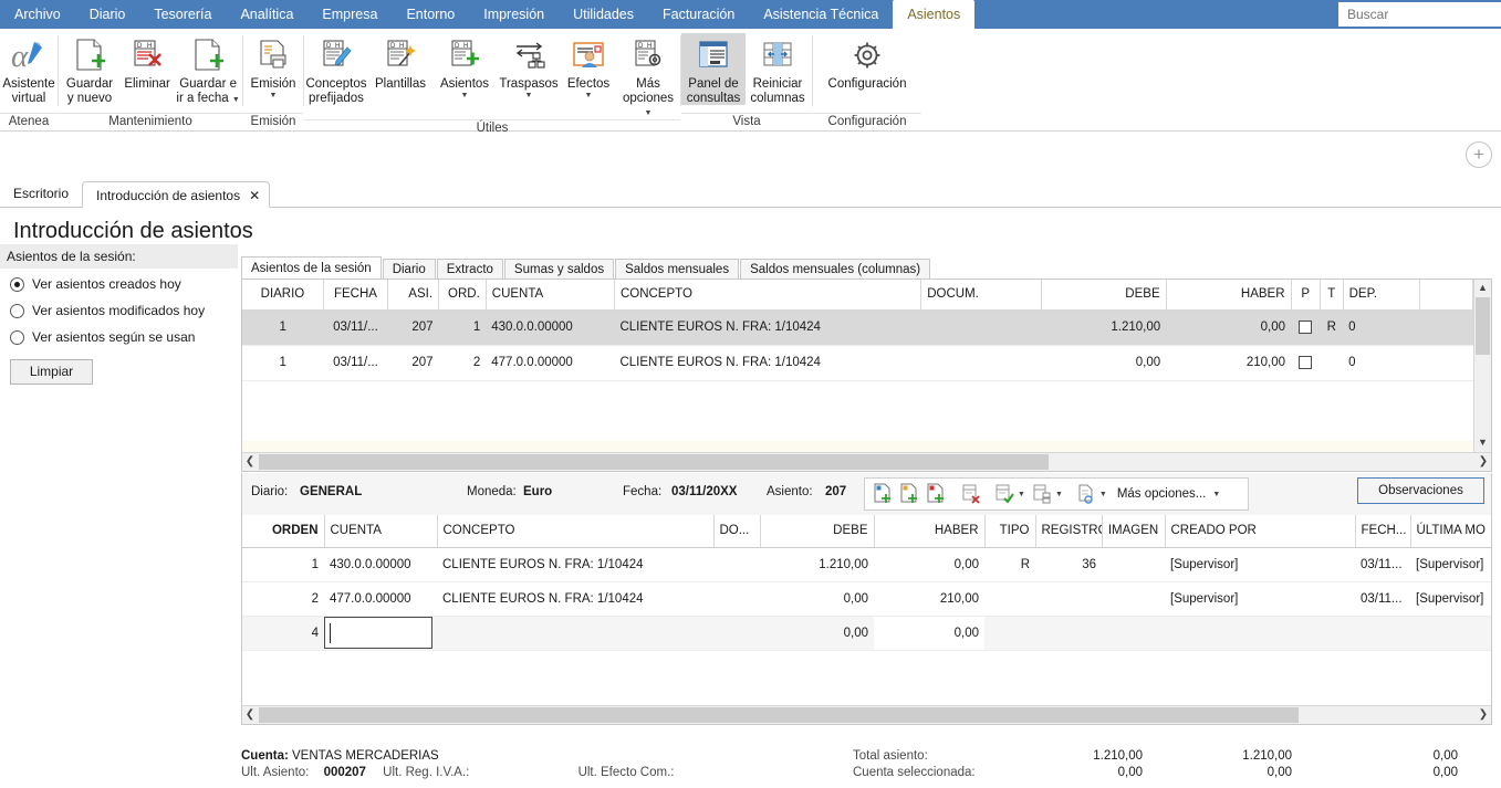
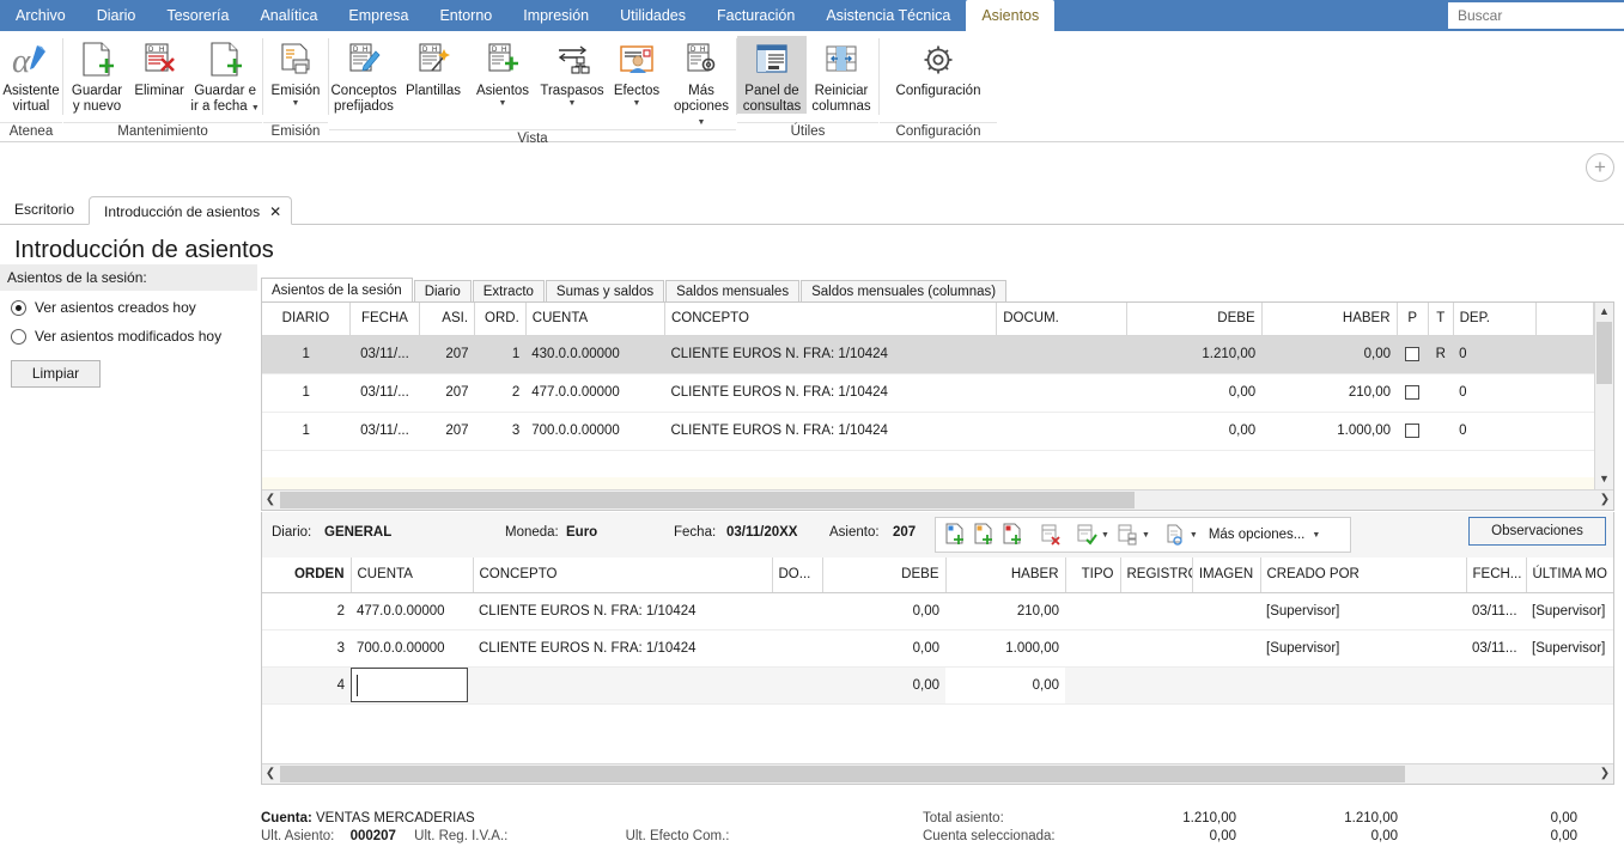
  Archivo
  Diario
  Tesorería
  Analítica
  Empresa
  Entorno
  Impresión
  Utilidades
  Facturación
  Asistencia Técnica
  Asientos
  Buscar
  α
  Asistente
  virtual
  Atenea
  Guardar
  y nuevo
  Eliminar
  Guardar e
  ir a fecha
  Mantenimiento
  Emisión
  Emisión
  Conceptos
  prefijados
  Plantillas
  Asientos
  Traspasos
  Efectos
  Más
  opciones
- Útiles
+ Vista
  Panel de
  consultas
  Reiniciar
  columnas
- Vista
+ Útiles
  Configuración
  Configuración
  +
  Escritorio
  Introducción de asientos ✕
  Introducción de asientos
  Asientos de la sesión:
  Ver asientos creados hoy
  Ver asientos modificados hoy
- Ver asientos según se usan
  Limpiar
  Asientos de la sesión
  Diario
  Extracto
  Sumas y saldos
  Saldos mensuales
  Saldos mensuales (columnas)
  DIARIO	FECHA	ASI.	ORD.	CUENTA	CONCEPTO	DOCUM.	DEBE	HABER	P	T	DEP.
  1	03/11/...	207	1	430.0.0.00000	CLIENTE EUROS N. FRA: 1/10424		1.210,00	0,00		R	0
  1	03/11/...	207	2	477.0.0.00000	CLIENTE EUROS N. FRA: 1/10424		0,00	210,00			0
+ 1	03/11/...	207	3	700.0.0.00000	CLIENTE EUROS N. FRA: 1/10424		0,00	1.000,00			0
  ▲
  ▼
  ❮
  ❯
  Diario:
  GENERAL
  Moneda:
  Euro
  Fecha:
  03/11/20XX
  Asiento:
  207
  Más opciones...
  Observaciones
  ORDEN	CUENTA	CONCEPTO	DO...	DEBE	HABER	TIPO	REGISTR	IMAGEN	CREADO POR	FECH...	ÚLTIMA MO
- 1	430.0.0.00000	CLIENTE EUROS N. FRA: 1/10424		1.210,00	0,00	R	36		[Supervisor]	03/11...	[Supervisor]
  2	477.0.0.00000	CLIENTE EUROS N. FRA: 1/10424		0,00	210,00				[Supervisor]	03/11...	[Supervisor]
+ 3	700.0.0.00000	CLIENTE EUROS N. FRA: 1/10424		0,00	1.000,00				[Supervisor]	03/11...	[Supervisor]
  4				0,00	0,00
  ❮
  ❯
  Cuenta: VENTAS MERCADERIAS
  Ult. Asiento: 000207 Ult. Reg. I.V.A.: Ult. Efecto Com.:
  Total asiento:
  Cuenta seleccionada:
  1.210,00
  1.210,00
  0,00
  0,00
  0,00
  0,00
